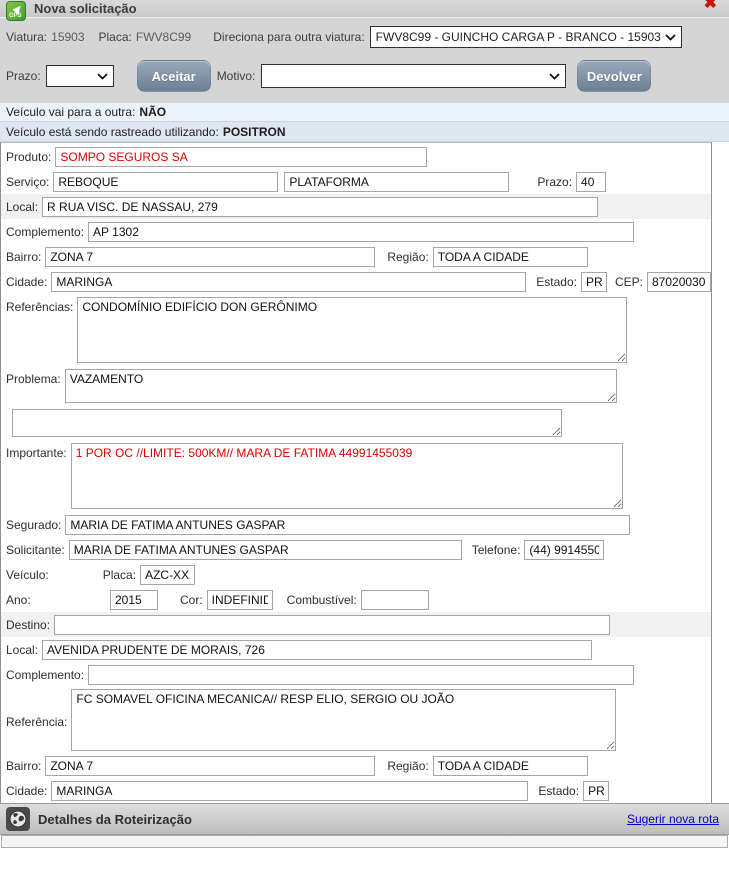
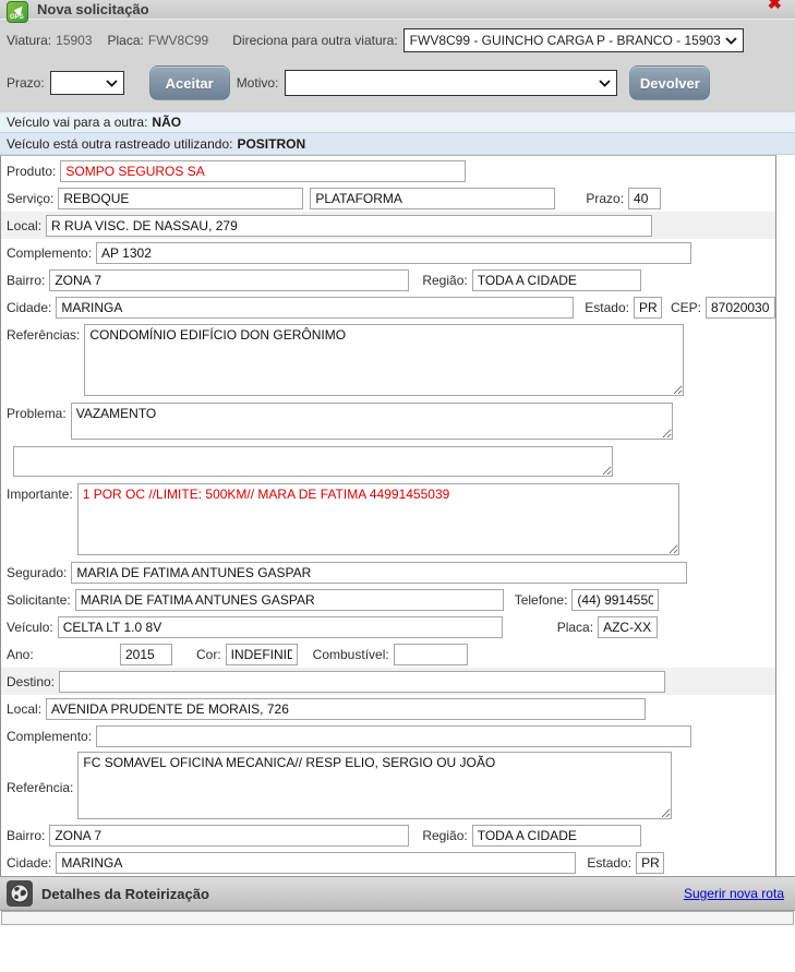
  Nova solicitação
  ✖
  Viatura:
  15903
  Placa:
  FWV8C99
  Direciona para outra viatura:
  FWV8C99 - GUINCHO CARGA P - BRANCO - 15903
  Prazo:
  Aceitar
  Motivo:
  Devolver
  Veículo vai para a outra:
  NÃO
- Veículo está sendo rastreado utilizando:
+ Veículo está outra rastreado utilizando:
  POSITRON
  Produto:
  SOMPO SEGUROS SA
  Serviço:
  REBOQUE
  PLATAFORMA
  Prazo:
  40
  Local:
  R RUA VISC. DE NASSAU, 279
  Complemento:
  AP 1302
  Bairro:
  ZONA 7
  Região:
  TODA A CIDADE
  Cidade:
  MARINGA
  Estado:
  PR
  CEP:
  87020030
  Referências:
  CONDOMÍNIO EDIFÍCIO DON GERÔNIMO
  Problema:
  VAZAMENTO
  Importante:
  1 POR OC //LIMITE: 500KM// MARA DE FATIMA 44991455039
  Segurado:
  MARIA DE FATIMA ANTUNES GASPAR
  Solicitante:
  MARIA DE FATIMA ANTUNES GASPAR
  Telefone:
  (44) 9914550
  Veículo:
+ CELTA LT 1.0 8V
  Placa:
  AZC-XX
  Ano:
  2015
  Cor:
  INDEFINID
  Combustível:
  Destino:
  Local:
  AVENIDA PRUDENTE DE MORAIS, 726
  Complemento:
  Referência:
  FC SOMAVEL OFICINA MECANICA// RESP ELIO, SERGIO OU JOÃO
  Bairro:
  ZONA 7
  Região:
  TODA A CIDADE
  Cidade:
  MARINGA
  Estado:
  PR
  Detalhes da Roteirização
  Sugerir nova rota
